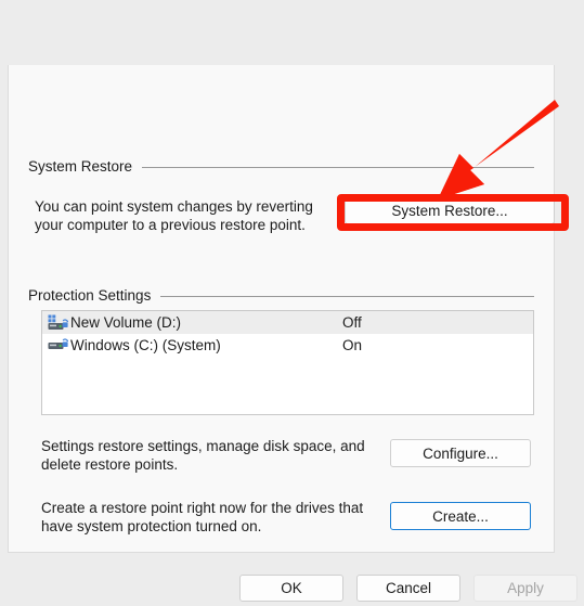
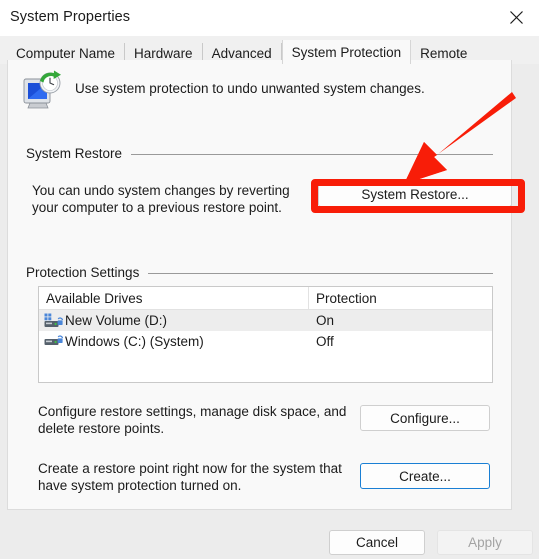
+ System Properties
+ Computer Name
+ Hardware
+ Advanced
+ System Protection
+ Remote
+ Use system protection to undo unwanted system changes.
  System Restore
- You can point system changes by reverting your computer to a previous restore point.
+ You can undo system changes by reverting your computer to a previous restore point.
  System Restore...
  Protection Settings
+ Available Drives
+ Protection
  New Volume (D:)
- Off
+ On
  Windows (C:) (System)
- On
+ Off
- Settings restore settings, manage disk space, and delete restore points.
+ Configure restore settings, manage disk space, and delete restore points.
  Configure...
- Create a restore point right now for the drives that have system protection turned on.
+ Create a restore point right now for the system that have system protection turned on.
  Create...
- OK
  Cancel
  Apply
